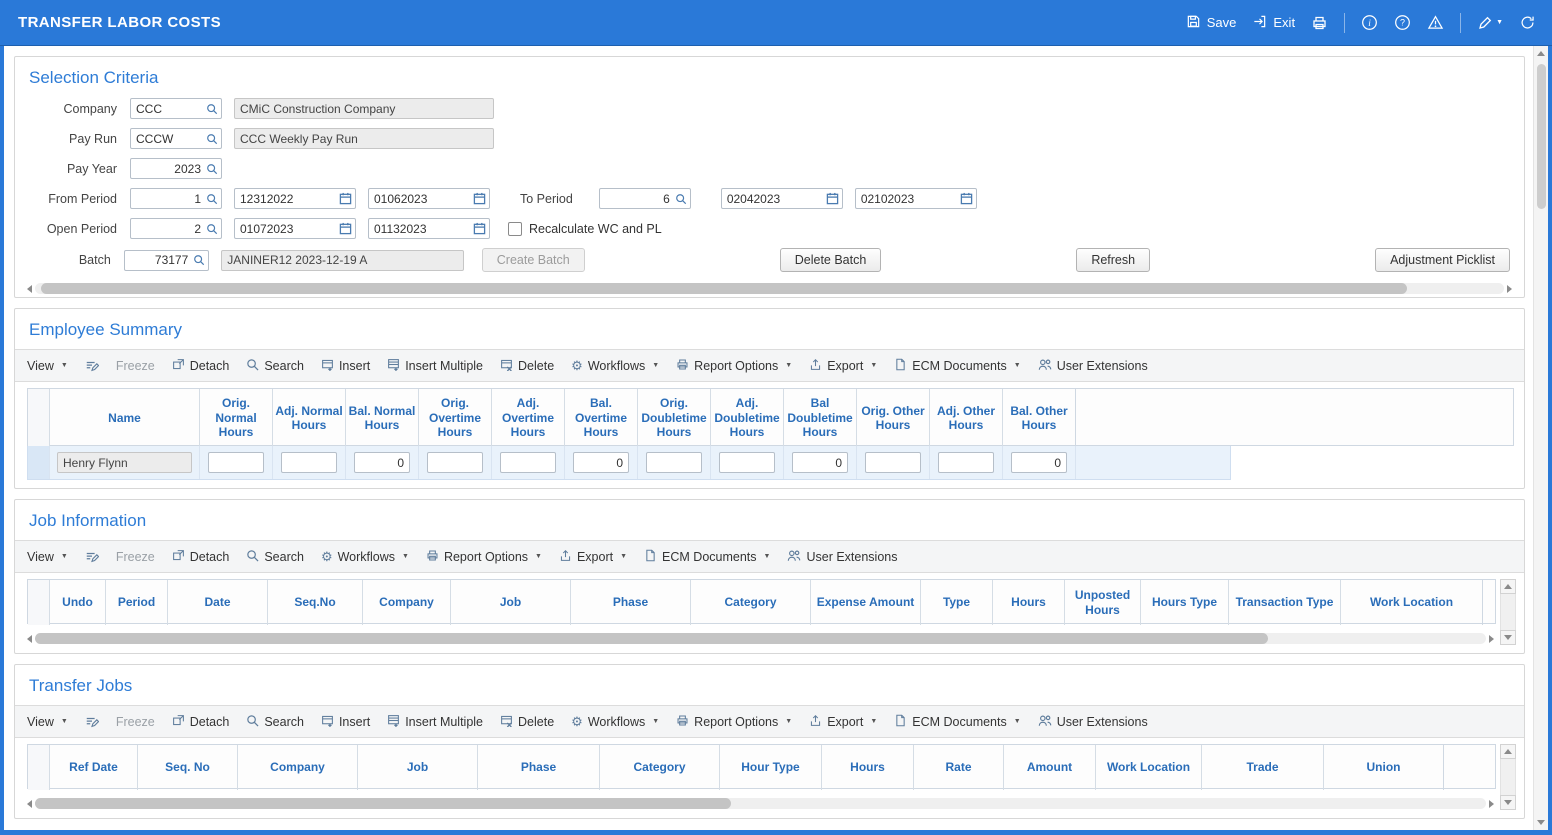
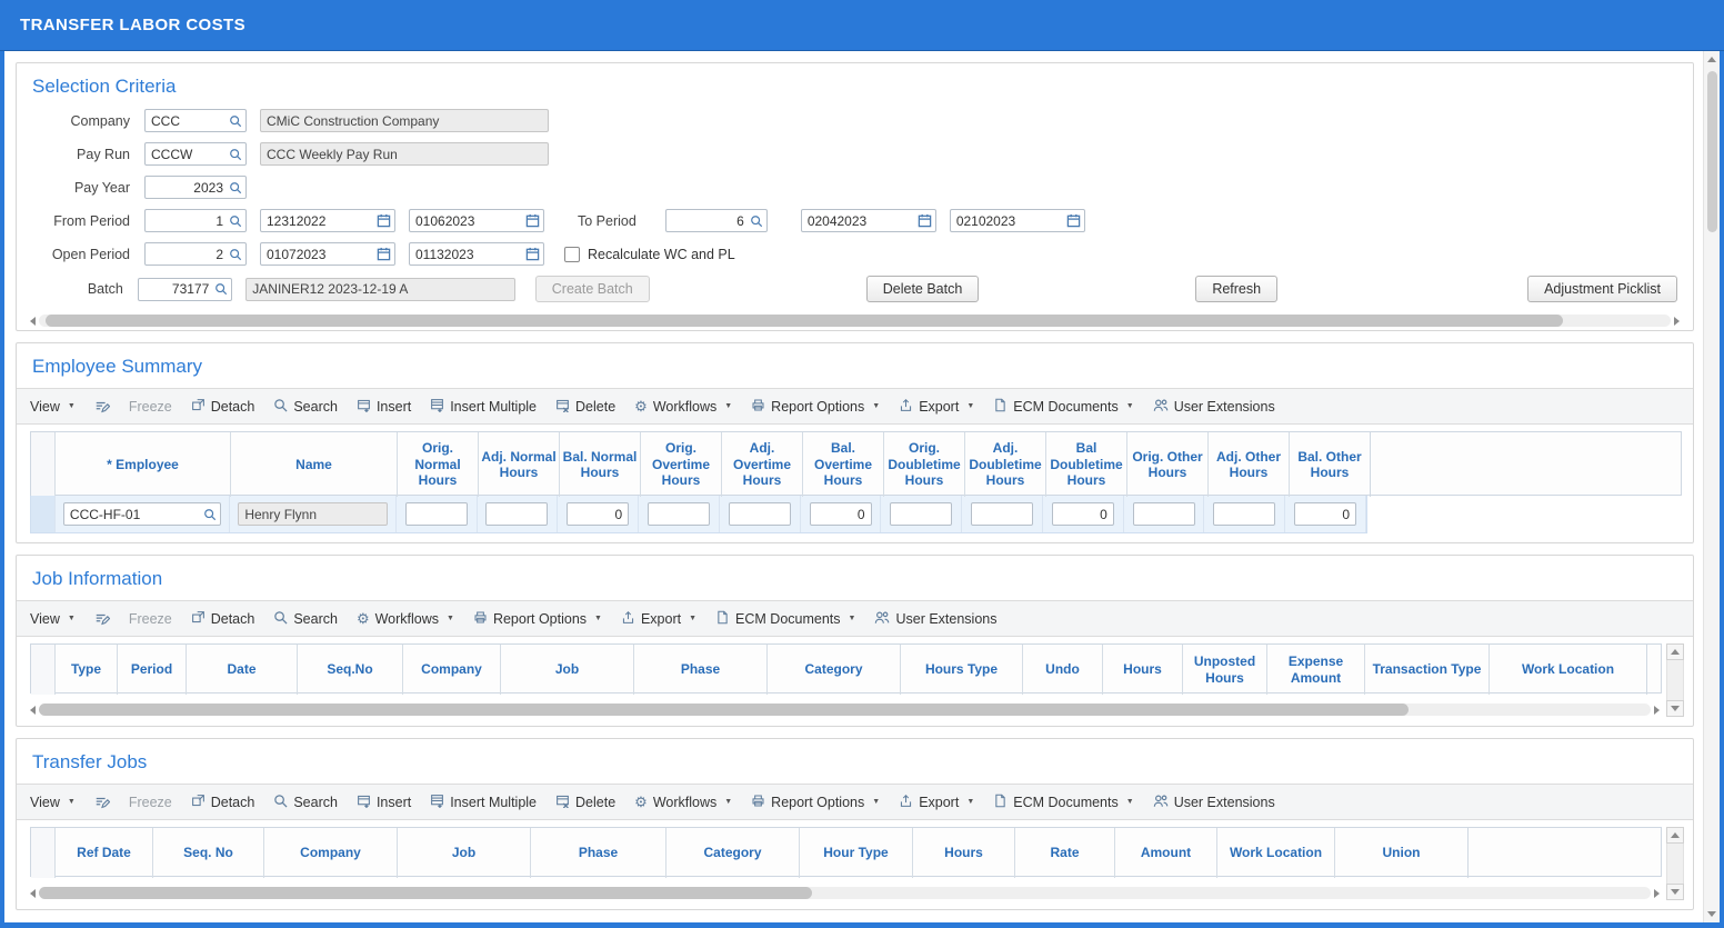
  TRANSFER LABOR COSTS
- Save
- Exit
- i
- ?
  Selection Criteria
  Company
  CCC
  CMiC Construction Company
  Pay Run
  CCCW
  CCC Weekly Pay Run
  Pay Year
  2023
  From Period
  1
  12312022
  01062023
  To Period
  6
  02042023
  02102023
  Open Period
  2
  01072023
  01132023
  Recalculate WC and PL
  Batch
  73177
  JANINER12 2023-12-19 A
  Create Batch
  Delete Batch
  Refresh
  Adjustment Picklist
  Employee Summary
  View
  Freeze
  Detach
  Search
  Insert
  Insert Multiple
  Delete
  ⚙
  Workflows
  Report Options
  Export
  ECM Documents
  User Extensions
+ * Employee
  Name
  Orig. Normal Hours
  Adj. Normal Hours
  Bal. Normal Hours
  Orig. Overtime Hours
  Adj. Overtime Hours
  Bal. Overtime Hours
  Orig. Doubletime Hours
  Adj. Doubletime Hours
  Bal Doubletime Hours
  Orig. Other Hours
  Adj. Other Hours
  Bal. Other Hours
+ CCC-HF-01
  Henry Flynn
  0
  0
  0
  0
  Job Information
  View
  Freeze
  Detach
  Search
  ⚙
  Workflows
  Report Options
  Export
  ECM Documents
  User Extensions
- Undo
+ Type
  Period
  Date
  Seq.No
  Company
  Job
  Phase
  Category
- Expense Amount
+ Hours Type
- Type
+ Undo
  Hours
  Unposted Hours
- Hours Type
+ Expense Amount
  Transaction Type
  Work Location
  Transfer Jobs
  View
  Freeze
  Detach
  Search
  Insert
  Insert Multiple
  Delete
  ⚙
  Workflows
  Report Options
  Export
  ECM Documents
  User Extensions
  Ref Date
  Seq. No
  Company
  Job
  Phase
  Category
  Hour Type
  Hours
  Rate
  Amount
  Work Location
- Trade
  Union
